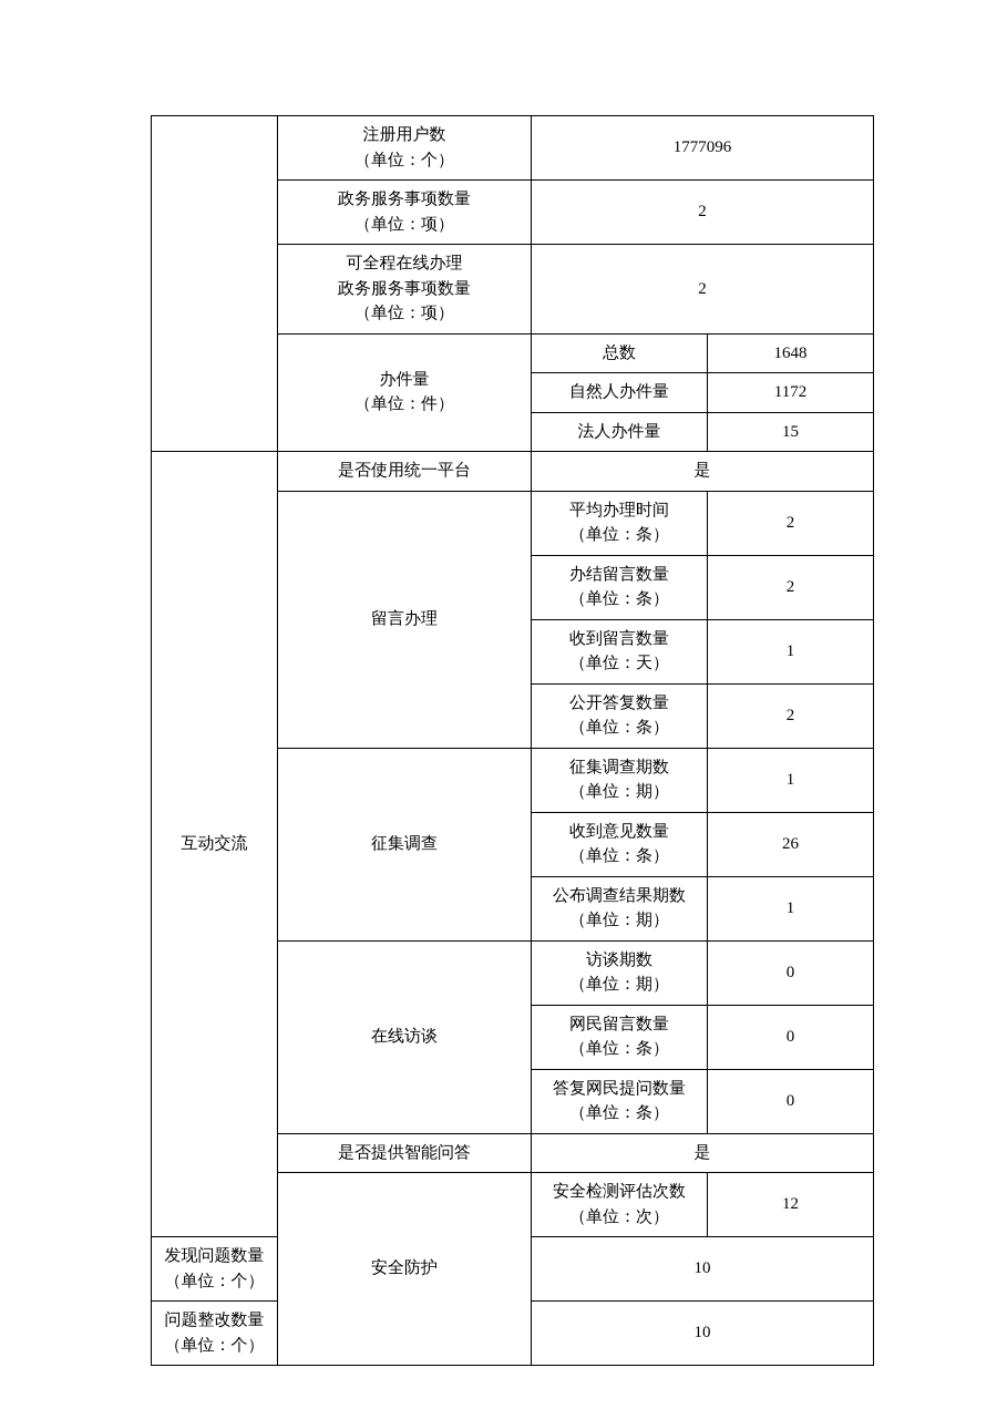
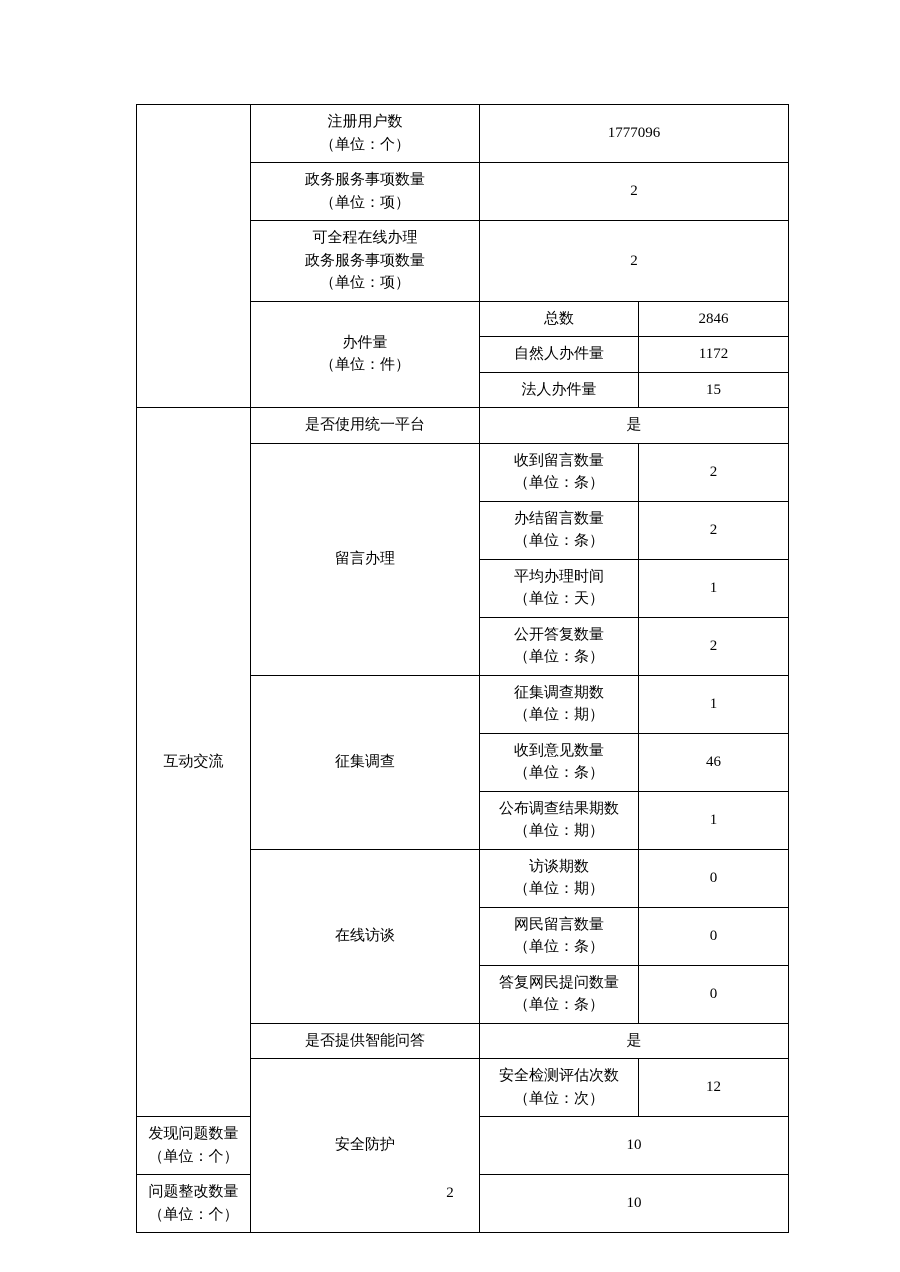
  	注册用户数 （单位：个）	1777096
  政务服务事项数量 （单位：项）	2
  可全程在线办理 政务服务事项数量 （单位：项）	2
- 办件量 （单位：件）	总数	1648
+ 办件量 （单位：件）	总数	2846
  自然人办件量	1172
  法人办件量	15
  互动交流	是否使用统一平台	是
- 留言办理	平均办理时间 （单位：条）	2
+ 留言办理	收到留言数量 （单位：条）	2
  办结留言数量 （单位：条）	2
- 收到留言数量 （单位：天）	1
+ 平均办理时间 （单位：天）	1
  公开答复数量 （单位：条）	2
  征集调查	征集调查期数 （单位：期）	1
- 收到意见数量 （单位：条）	26
+ 收到意见数量 （单位：条）	46
  公布调查结果期数 （单位：期）	1
  在线访谈	访谈期数 （单位：期）	0
  网民留言数量 （单位：条）	0
  答复网民提问数量 （单位：条）	0
  是否提供智能问答	是
  安全防护	安全检测评估次数 （单位：次）	12
  发现问题数量 （单位：个）	10
  问题整改数量 （单位：个）	10
+ 2
